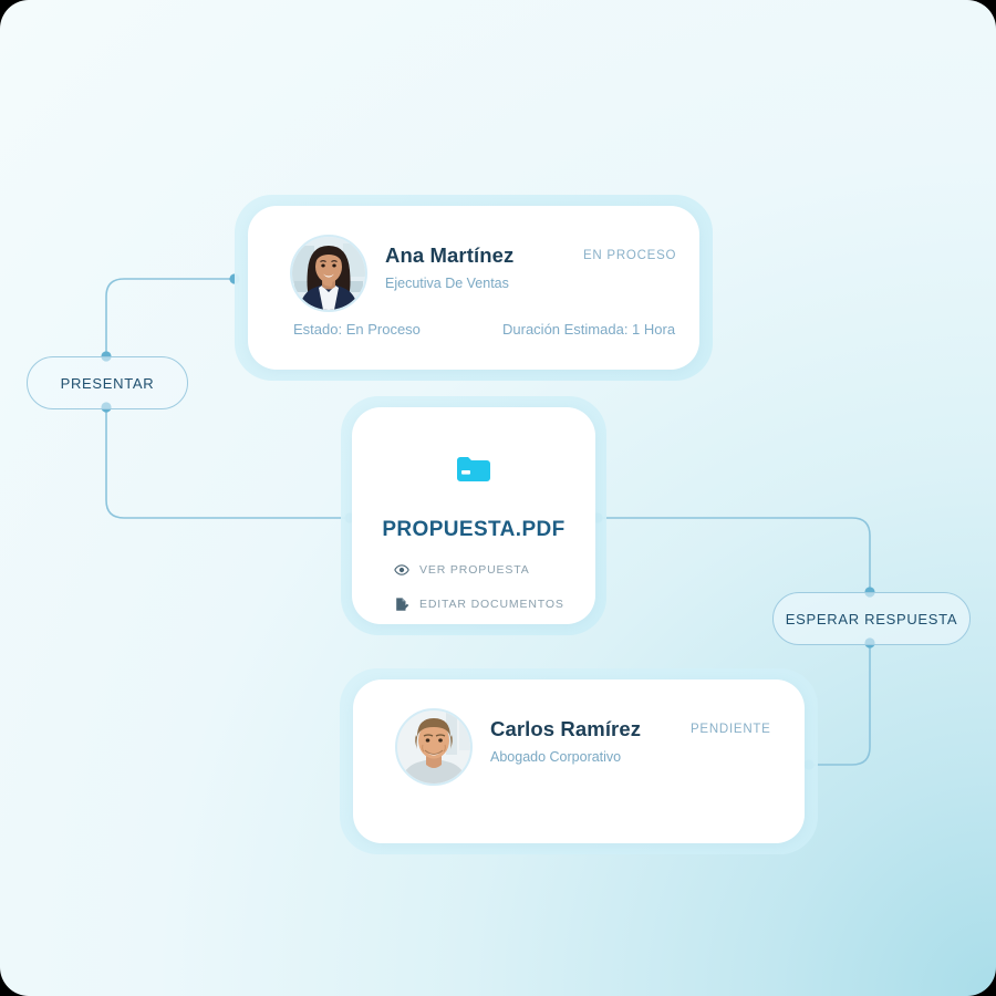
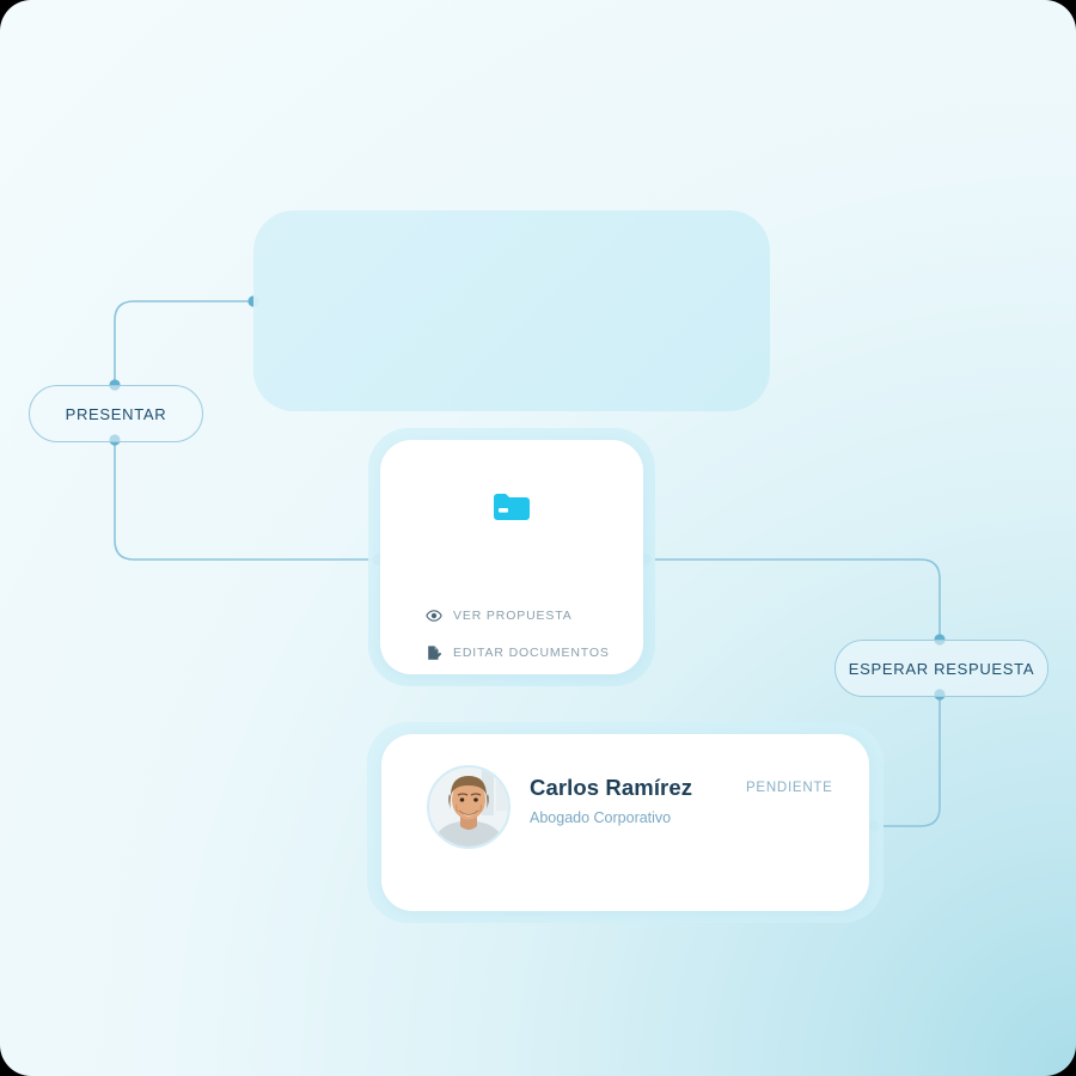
- Ana Martínez
- Ejecutiva De Ventas
- EN PROCESO
- Estado: En Proceso
- Duración Estimada: 1 Hora
- PROPUESTA.PDF
  VER PROPUESTA
  EDITAR DOCUMENTOS
  Carlos Ramírez
  Abogado Corporativo
  PENDIENTE
  PRESENTAR
  ESPERAR RESPUESTA
